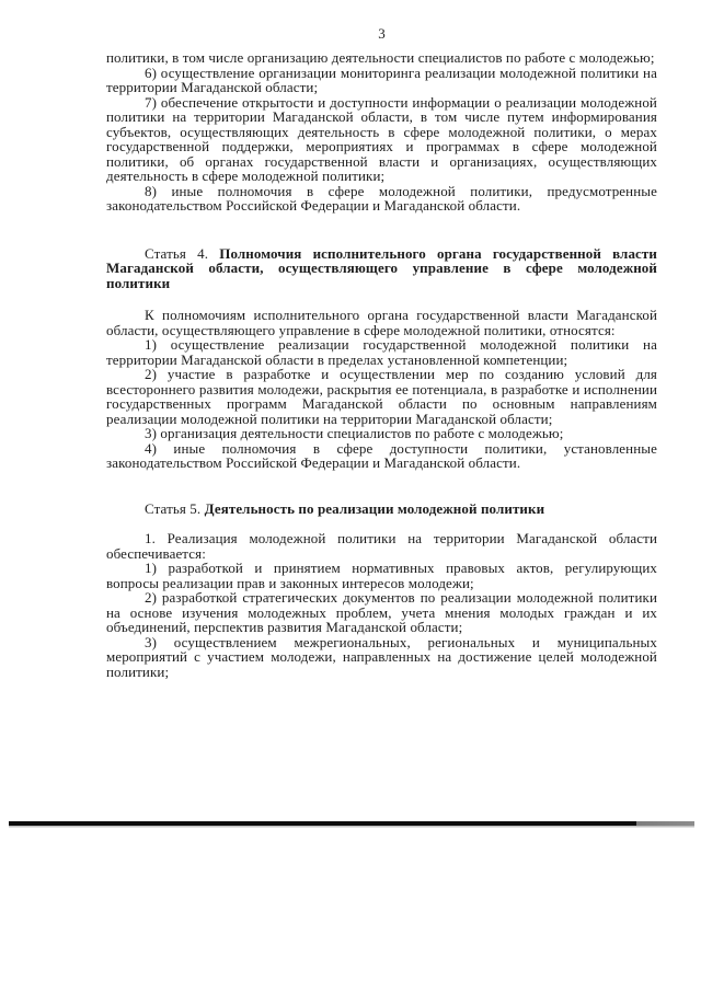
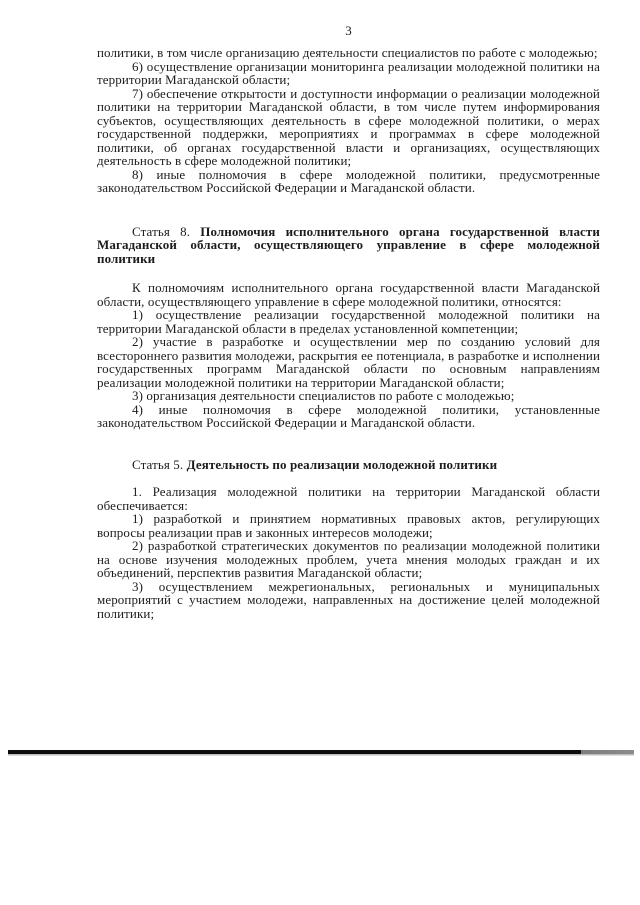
  3
  политики, в том числе организацию деятельности специалистов по работе с молодежью;
  6) осуществление организации мониторинга реализации молодежной политики на территории Магаданской области;
  7) обеспечение открытости и доступности информации о реализации молодежной политики на территории Магаданской области, в том числе путем информирования субъектов, осуществляющих деятельность в сфере молодежной политики, о мерах государственной поддержки, мероприятиях и программах в сфере молодежной политики, об органах государственной власти и организациях, осуществляющих деятельность в сфере молодежной политики;
  8) иные полномочия в сфере молодежной политики, предусмотренные законодательством Российской Федерации и Магаданской области.
- Статья 4. Полномочия исполнительного органа государственной власти Магаданской области, осуществляющего управление в сфере молодежной политики
+ Статья 8. Полномочия исполнительного органа государственной власти Магаданской области, осуществляющего управление в сфере молодежной политики
  К полномочиям исполнительного органа государственной власти Магаданской области, осуществляющего управление в сфере молодежной политики, относятся:
  1) осуществление реализации государственной молодежной политики на территории Магаданской области в пределах установленной компетенции;
  2) участие в разработке и осуществлении мер по созданию условий для всестороннего развития молодежи, раскрытия ее потенциала, в разработке и исполнении государственных программ Магаданской области по основным направлениям реализации молодежной политики на территории Магаданской области;
  3) организация деятельности специалистов по работе с молодежью;
- 4) иные полномочия в сфере доступности политики, установленные законодательством Российской Федерации и Магаданской области.
+ 4) иные полномочия в сфере молодежной политики, установленные законодательством Российской Федерации и Магаданской области.
  Статья 5. Деятельность по реализации молодежной политики
  1. Реализация молодежной политики на территории Магаданской области обеспечивается:
  1) разработкой и принятием нормативных правовых актов, регулирующих вопросы реализации прав и законных интересов молодежи;
  2) разработкой стратегических документов по реализации молодежной политики на основе изучения молодежных проблем, учета мнения молодых граждан и их объединений, перспектив развития Магаданской области;
  3) осуществлением межрегиональных, региональных и муниципальных мероприятий с участием молодежи, направленных на достижение целей молодежной политики;
